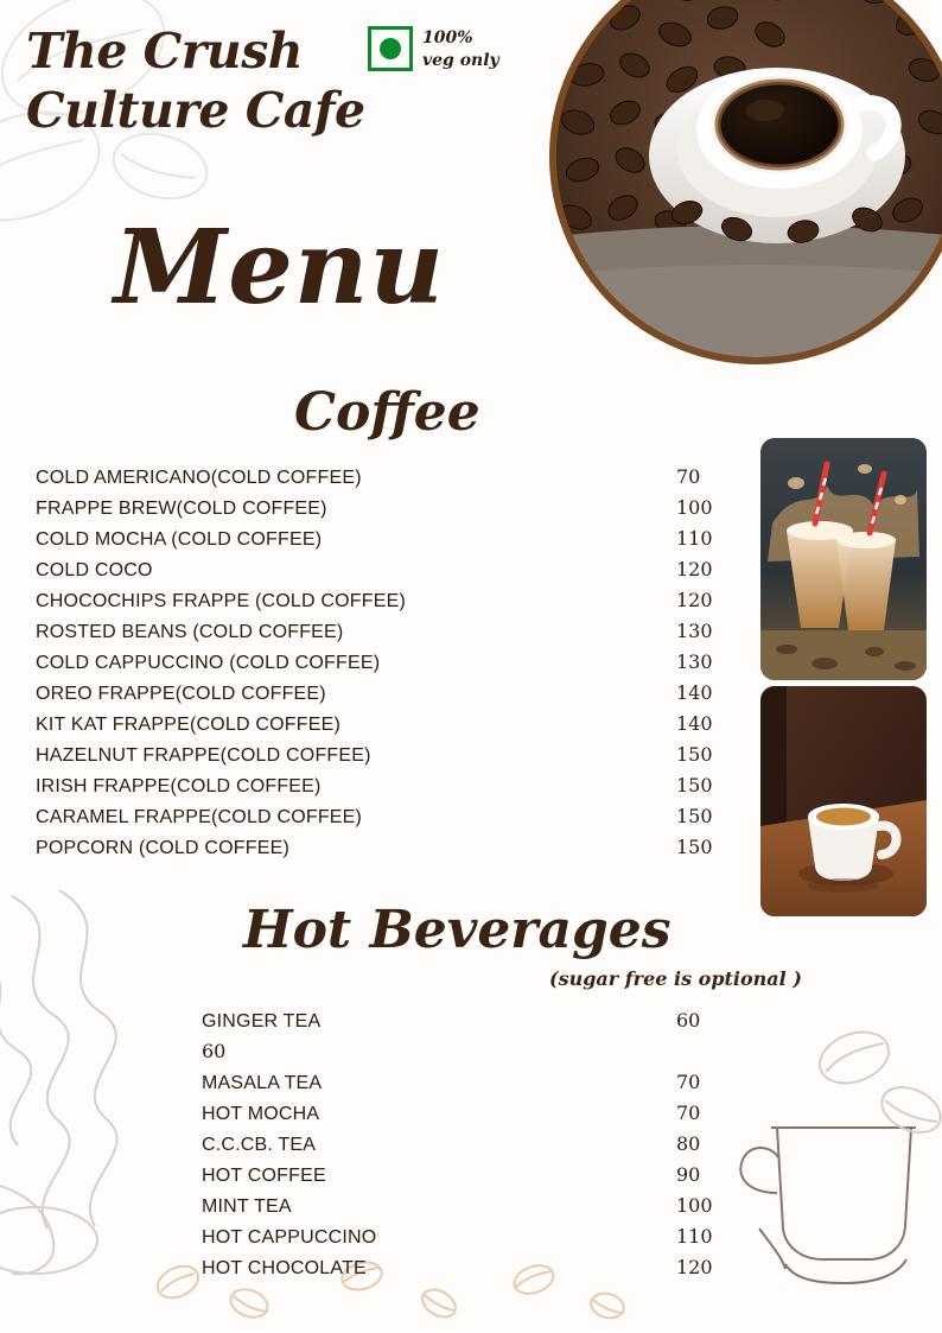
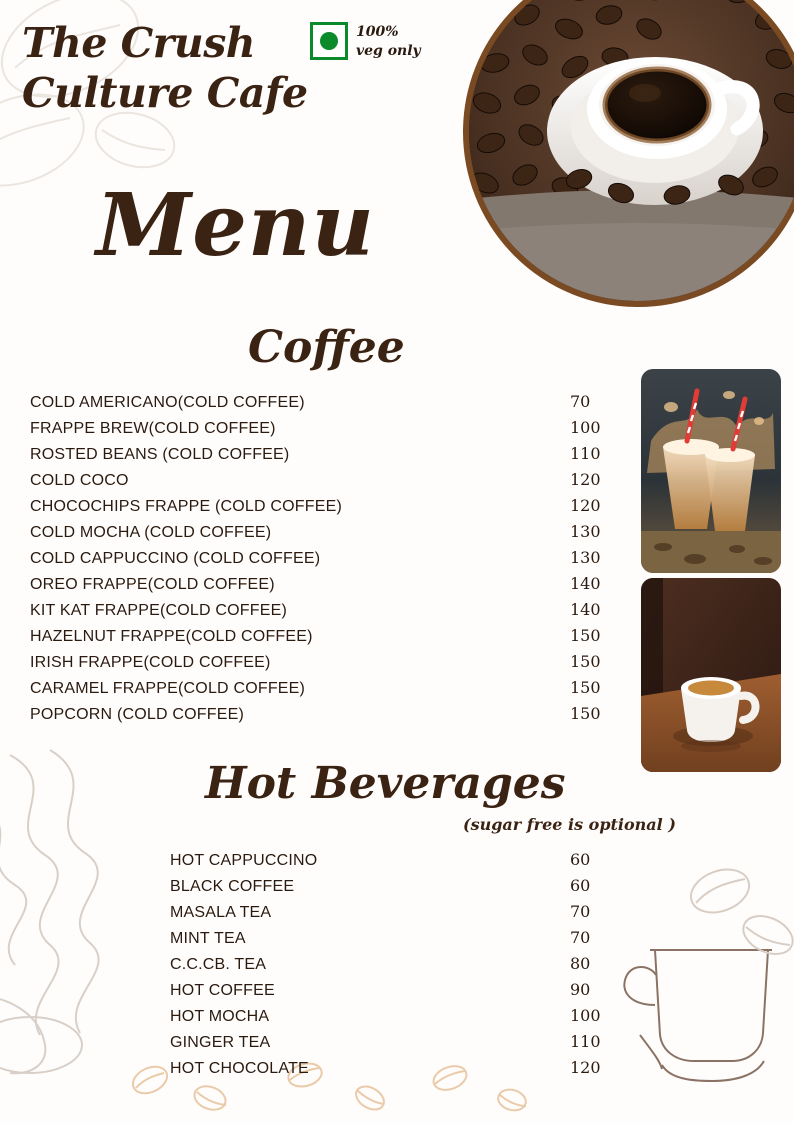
  The Crush
  Culture Cafe
  100%
  veg only
  Menu
  Coffee
  COLD AMERICANO(COLD COFFEE)
  70
  FRAPPE BREW(COLD COFFEE)
  100
- COLD MOCHA (COLD COFFEE)
+ ROSTED BEANS (COLD COFFEE)
  110
  COLD COCO
  120
  CHOCOCHIPS FRAPPE (COLD COFFEE)
  120
- ROSTED BEANS (COLD COFFEE)
+ COLD MOCHA (COLD COFFEE)
  130
  COLD CAPPUCCINO (COLD COFFEE)
  130
  OREO FRAPPE(COLD COFFEE)
  140
  KIT KAT FRAPPE(COLD COFFEE)
  140
  HAZELNUT FRAPPE(COLD COFFEE)
  150
  IRISH FRAPPE(COLD COFFEE)
  150
  CARAMEL FRAPPE(COLD COFFEE)
  150
  POPCORN (COLD COFFEE)
  150
  Hot Beverages
  (sugar free is optional )
- GINGER TEA
+ HOT CAPPUCCINO
  60
+ BLACK COFFEE
  60
  MASALA TEA
  70
- HOT MOCHA
+ MINT TEA
  70
  C.C.CB. TEA
  80
  HOT COFFEE
  90
- MINT TEA
+ HOT MOCHA
  100
- HOT CAPPUCCINO
+ GINGER TEA
  110
  HOT CHOCOLATE
  120
